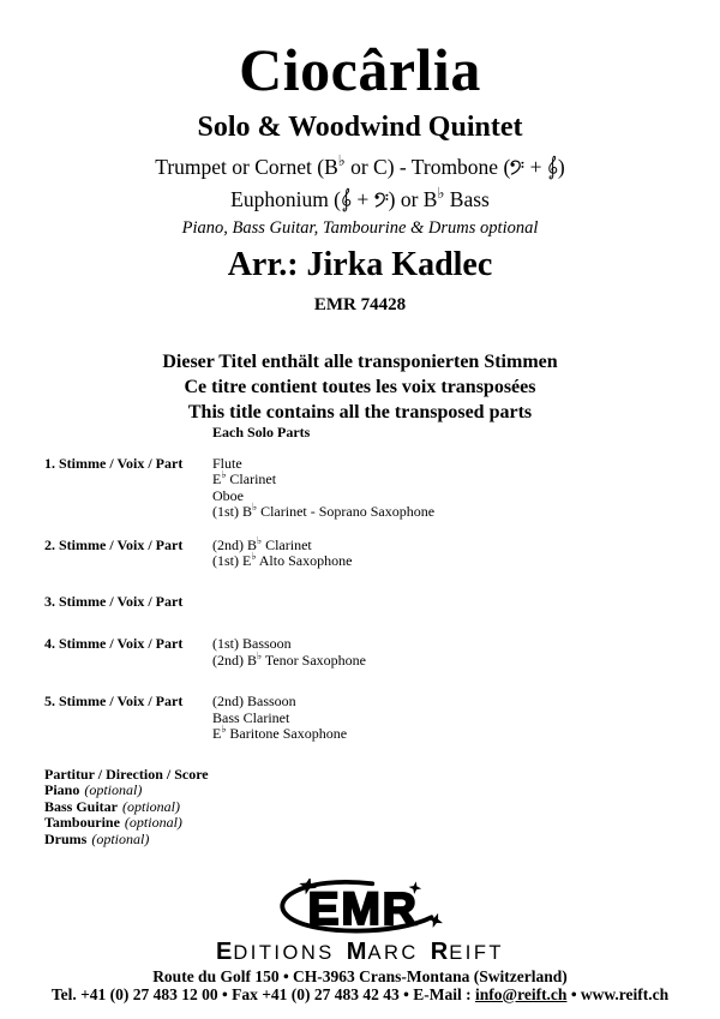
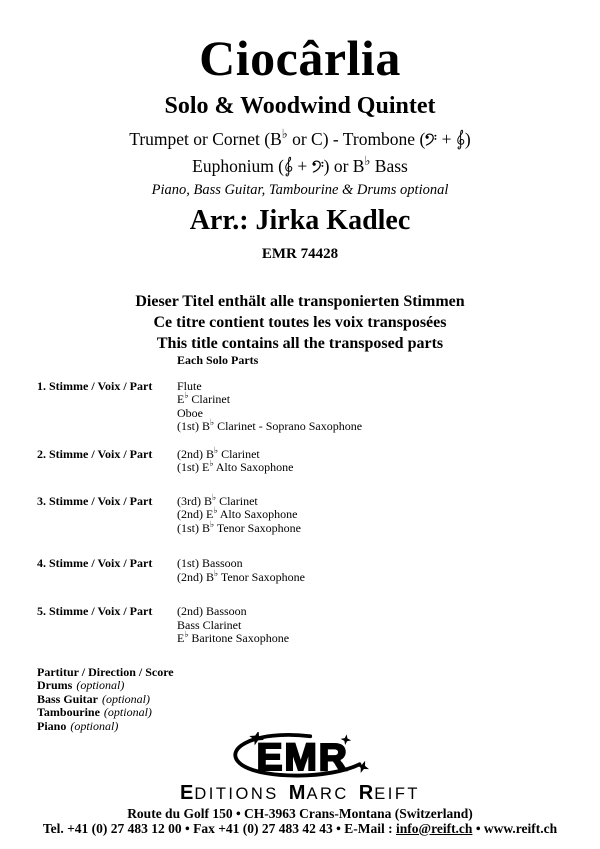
  Ciocârlia
  Solo & Woodwind Quintet
  Trumpet or Cornet (B♭ or C) - Trombone ( + )
  Euphonium ( + ) or B♭ Bass
  Piano, Bass Guitar, Tambourine & Drums optional
  Arr.: Jirka Kadlec
  EMR 74428
  Dieser Titel enthält alle transponierten Stimmen
  Ce titre contient toutes les voix transposées
  This title contains all the transposed parts
  Each Solo Parts
  1. Stimme / Voix / Part
  Flute
  E♭ Clarinet
  Oboe
  (1st) B♭ Clarinet - Soprano Saxophone
  2. Stimme / Voix / Part
  (2nd) B♭ Clarinet
  (1st) E♭ Alto Saxophone
  3. Stimme / Voix / Part
+ (3rd) B♭ Clarinet
+ (2nd) E♭ Alto Saxophone
+ (1st) B♭ Tenor Saxophone
  4. Stimme / Voix / Part
  (1st) Bassoon
  (2nd) B♭ Tenor Saxophone
  5. Stimme / Voix / Part
  (2nd) Bassoon
  Bass Clarinet
  E♭ Baritone Saxophone
  Partitur / Direction / Score
- Piano (optional)
+ Drums (optional)
  Bass Guitar (optional)
  Tambourine (optional)
- Drums (optional)
+ Piano (optional)
  EMR
  EDITIONS MARC REIFT
  Route du Golf 150 • CH-3963 Crans-Montana (Switzerland)
  Tel. +41 (0) 27 483 12 00 • Fax +41 (0) 27 483 42 43 • E-Mail : info@reift.ch • www.reift.ch
